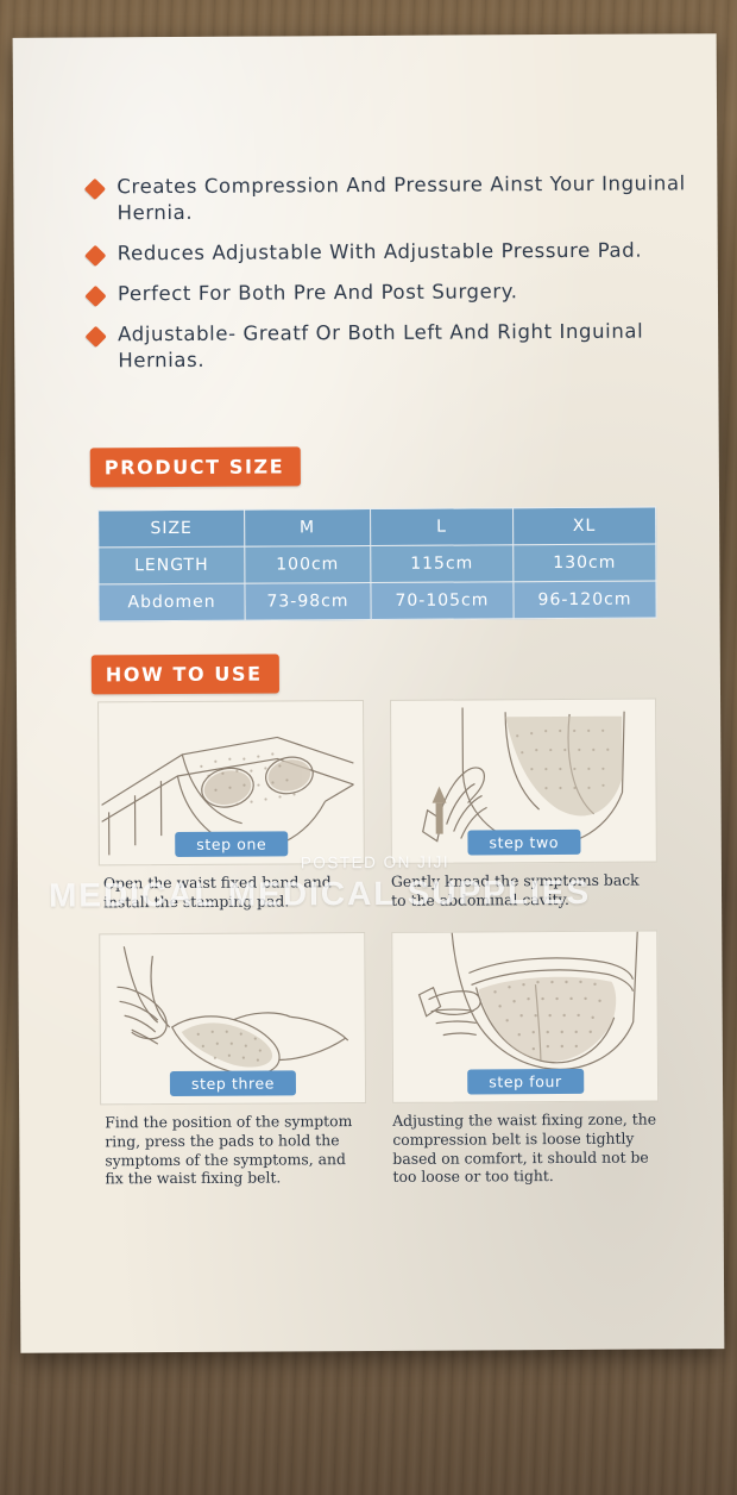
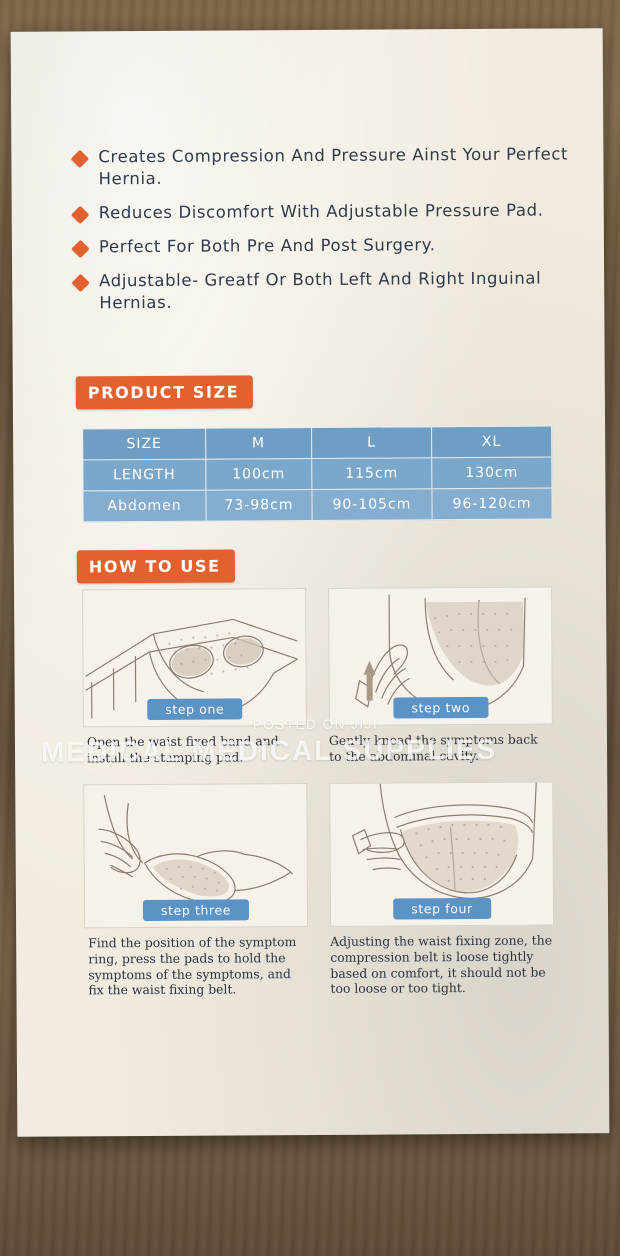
- Creates Compression And Pressure Ainst Your Inguinal Hernia.
+ Creates Compression And Pressure Ainst Your Perfect Hernia.
- Reduces Adjustable With Adjustable Pressure Pad.
+ Reduces Discomfort With Adjustable Pressure Pad.
  Perfect For Both Pre And Post Surgery.
  Adjustable- Greatf Or Both Left And Right Inguinal Hernias.
  PRODUCT SIZE
  SIZE	M	L	XL
  LENGTH	100cm	115cm	130cm
- Abdomen	73-98cm	70-105cm	96-120cm
+ Abdomen	73-98cm	90-105cm	96-120cm
  HOW TO USE
  step one
  Open the waist fixed band and install the stamping pad.
  step two
  Gently knead the symptoms back to the abdominal cavity.
  step three
  Find the position of the symptom ring, press the pads to hold the symptoms of the symptoms, and fix the waist fixing belt.
  step four
  Adjusting the waist fixing zone, the compression belt is loose tightly based on comfort, it should not be too loose or too tight.
  POSTED ON JIJI
  MEDICAL MEDICAL SUPPLIES
